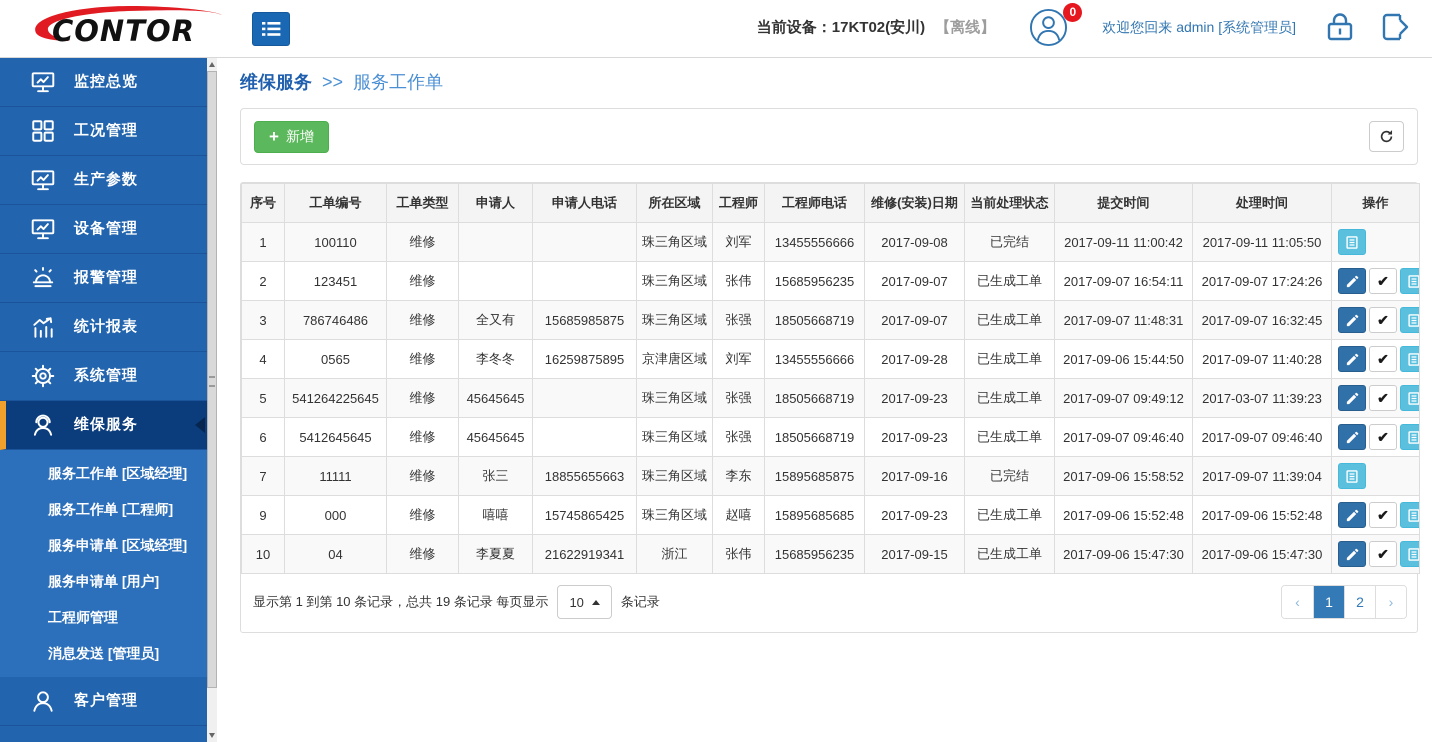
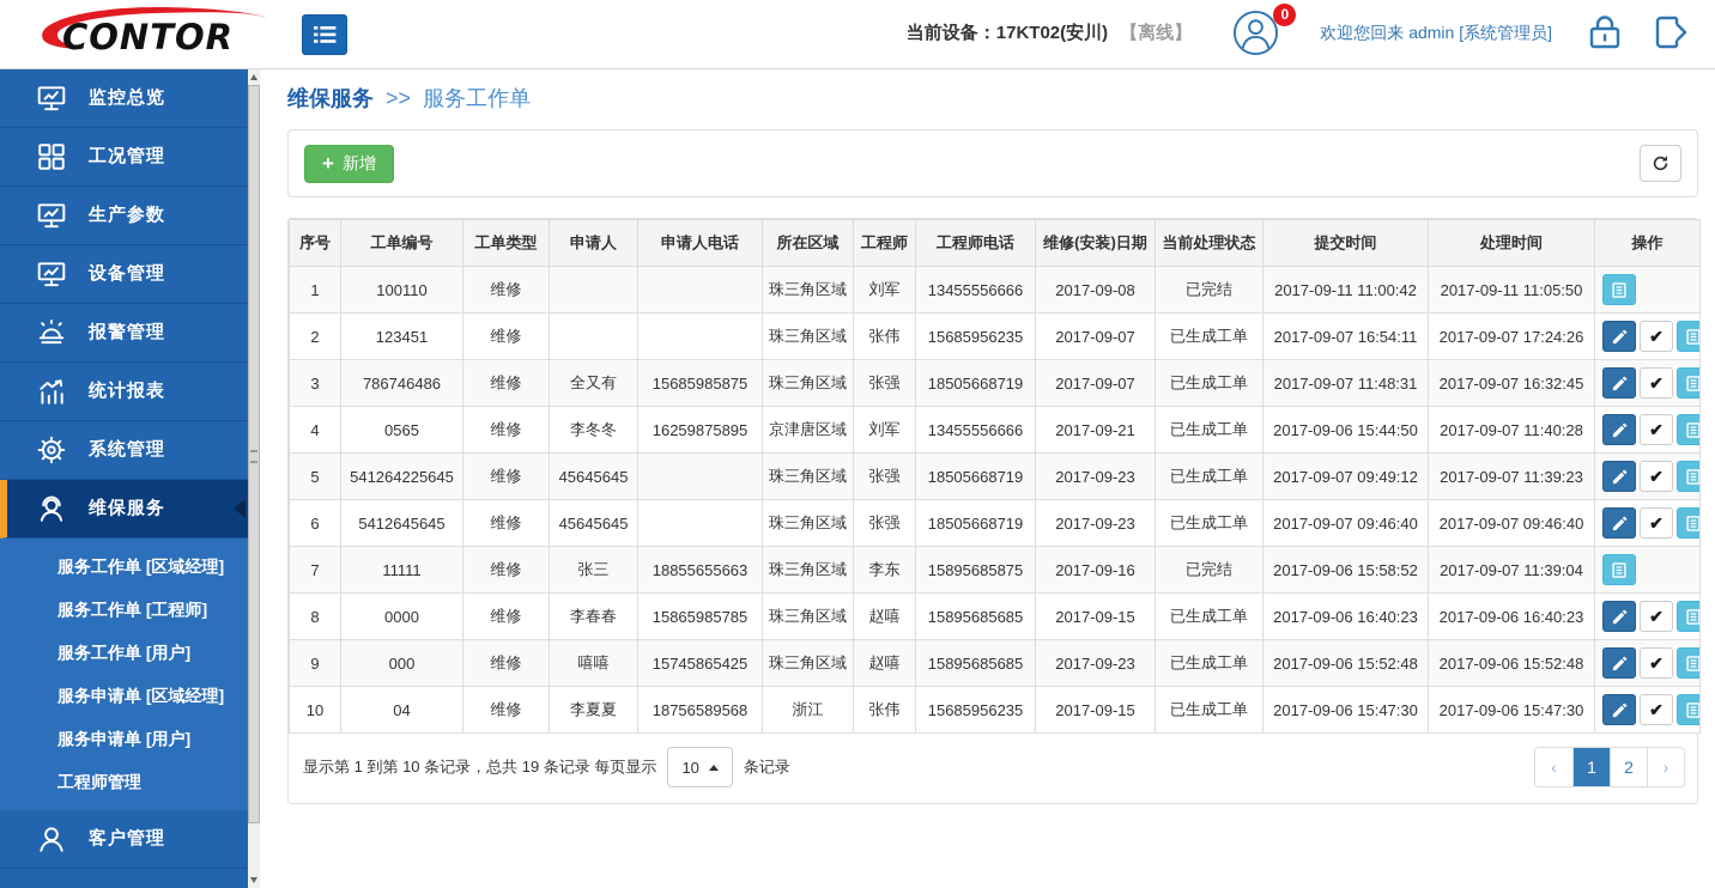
  CONTOR
  当前设备：17KT02(安川) 【离线】
  0
  欢迎您回来 admin [系统管理员]
  监控总览
  工况管理
  生产参数
  设备管理
  报警管理
  统计报表
  系统管理
  维保服务
  服务工作单 [区域经理]
  服务工作单 [工程师]
+ 服务工作单 [用户]
  服务申请单 [区域经理]
  服务申请单 [用户]
  工程师管理
- 消息发送 [管理员]
  客户管理
  维保服务 >> 服务工作单
  新增
  序号	工单编号	工单类型	申请人	申请人电话	所在区域	工程师	工程师电话	维修(安装)日期	当前处理状态	提交时间	处理时间	操作
  1	100110	维修			珠三角区域	刘军	13455556666	2017-09-08	已完结	2017-09-11 11:00:42	2017-09-11 11:05:50
  2	123451	维修			珠三角区域	张伟	15685956235	2017-09-07	已生成工单	2017-09-07 16:54:11	2017-09-07 17:24:26	✔
  3	786746486	维修	全又有	15685985875	珠三角区域	张强	18505668719	2017-09-07	已生成工单	2017-09-07 11:48:31	2017-09-07 16:32:45	✔
- 4	0565	维修	李冬冬	16259875895	京津唐区域	刘军	13455556666	2017-09-28	已生成工单	2017-09-06 15:44:50	2017-09-07 11:40:28	✔
+ 4	0565	维修	李冬冬	16259875895	京津唐区域	刘军	13455556666	2017-09-21	已生成工单	2017-09-06 15:44:50	2017-09-07 11:40:28	✔
- 5	541264225645	维修	45645645		珠三角区域	张强	18505668719	2017-09-23	已生成工单	2017-09-07 09:49:12	2017-03-07 11:39:23	✔
+ 5	541264225645	维修	45645645		珠三角区域	张强	18505668719	2017-09-23	已生成工单	2017-09-07 09:49:12	2017-09-07 11:39:23	✔
  6	5412645645	维修	45645645		珠三角区域	张强	18505668719	2017-09-23	已生成工单	2017-09-07 09:46:40	2017-09-07 09:46:40	✔
  7	11111	维修	张三	18855655663	珠三角区域	李东	15895685875	2017-09-16	已完结	2017-09-06 15:58:52	2017-09-07 11:39:04
+ 8	0000	维修	李春春	15865985785	珠三角区域	赵嘻	15895685685	2017-09-15	已生成工单	2017-09-06 16:40:23	2017-09-06 16:40:23	✔
  9	000	维修	嘻嘻	15745865425	珠三角区域	赵嘻	15895685685	2017-09-23	已生成工单	2017-09-06 15:52:48	2017-09-06 15:52:48	✔
- 10	04	维修	李夏夏	21622919341	浙江	张伟	15685956235	2017-09-15	已生成工单	2017-09-06 15:47:30	2017-09-06 15:47:30	✔
+ 10	04	维修	李夏夏	18756589568	浙江	张伟	15685956235	2017-09-15	已生成工单	2017-09-06 15:47:30	2017-09-06 15:47:30	✔
  显示第 1 到第 10 条记录，总共 19 条记录 每页显示
  10
  条记录
  ‹
  1
  2
  ›
